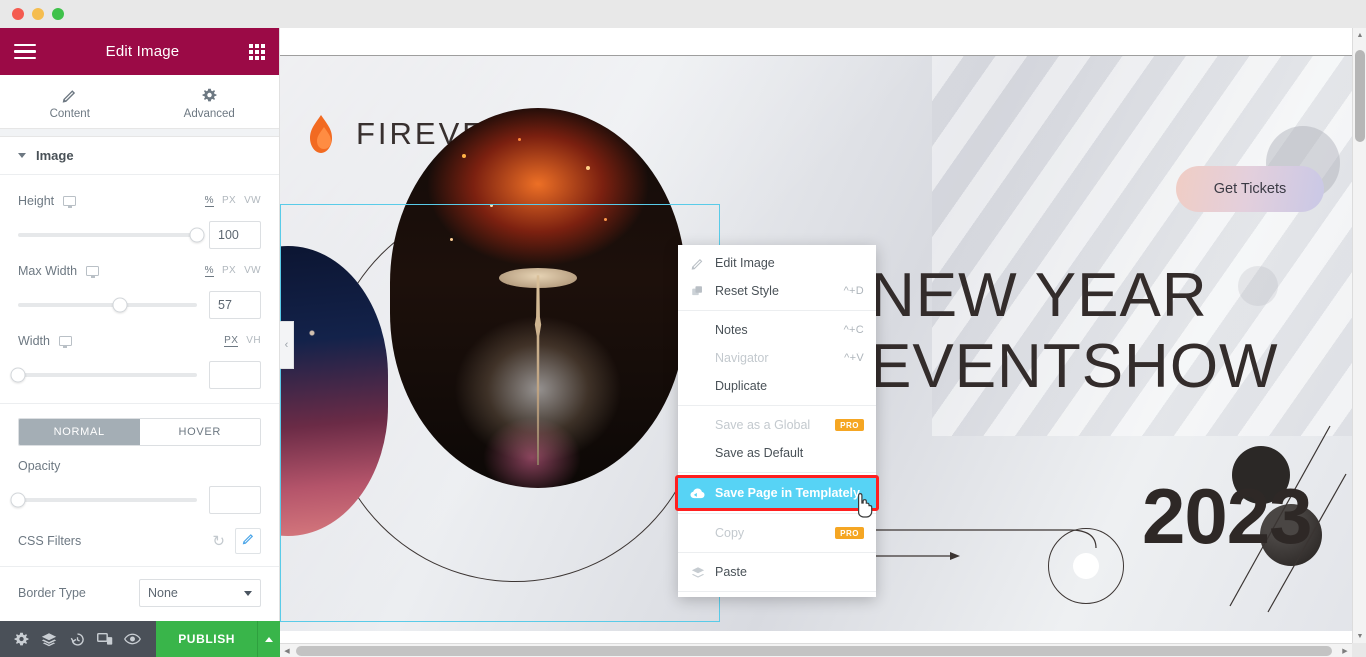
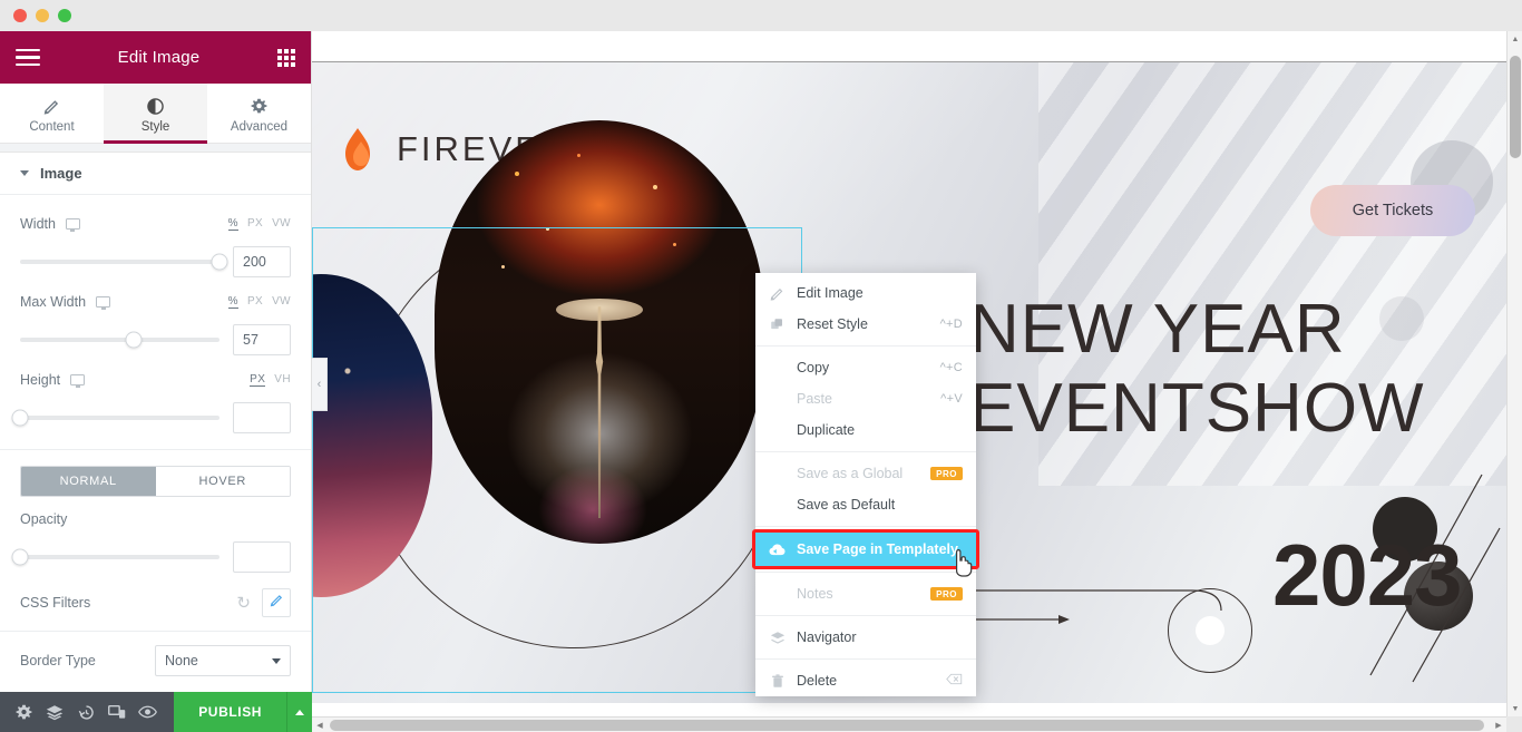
  Get Tickets
  NEW YEAR
  EVENTSHOW
  2023
  ‹
  Edit Image
  Reset Style
  ^+D
- Notes
+ Copy
  ^+C
- Navigator
+ Paste
  ^+V
  Duplicate
  Save as a Global
  PRO
  Save as Default
  Save Page in Templately
- Copy
+ Notes
  PRO
- Paste
+ Navigator
+ Delete
  Edit Image
  Content
+ Style
  Advanced
  Image
- Height
+ Width
  %
  PX
  VW
- 100
+ 200
  Max Width
  %
  PX
  VW
  57
- Width
+ Height
  PX
  VH
  NORMAL
  HOVER
  Opacity
  CSS Filters
  ↻
  Border Type
  None
  PUBLISH
